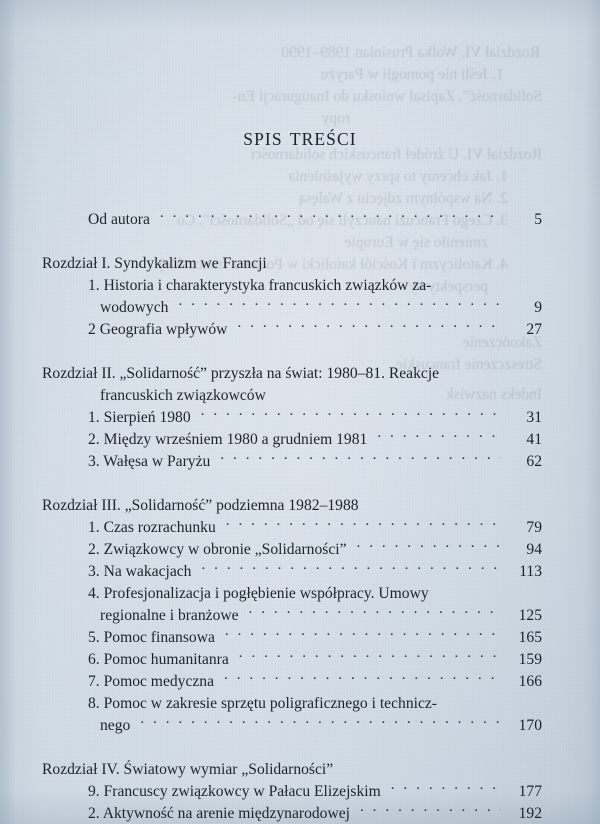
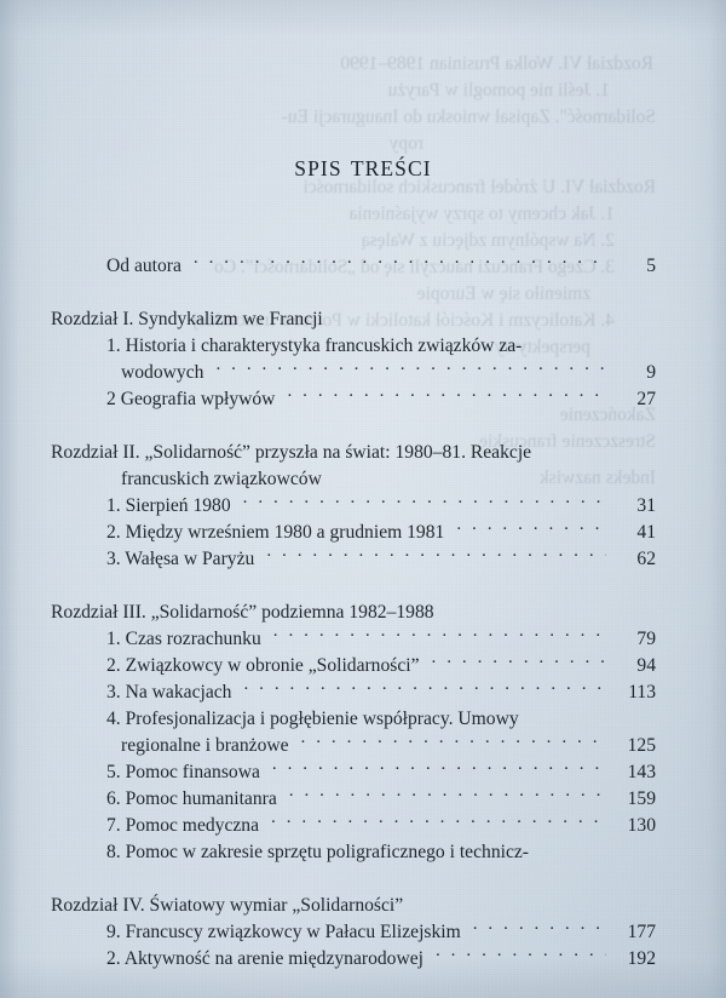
  SPIS TREŚCI
  Od autora
  5
  Rozdział I. Syndykalizm we Francji
  1. Historia i charakterystyka francuskich związków za-
  wodowych
  9
  2 Geografia wpływów
  27
  Rozdział II. „Solidarność” przyszła na świat: 1980–81. Reakcje
  francuskich związkowców
  1. Sierpień 1980
  31
  2. Między wrześniem 1980 a grudniem 1981
  41
  3. Wałęsa w Paryżu
  62
  Rozdział III. „Solidarność” podziemna 1982–1988
  1. Czas rozrachunku
  79
  2. Związkowcy w obronie „Solidarności”
  94
  3. Na wakacjach
  113
  4. Profesjonalizacja i pogłębienie współpracy. Umowy
  regionalne i branżowe
  125
  5. Pomoc finansowa
- 165
+ 143
  6. Pomoc humanitanra
  159
  7. Pomoc medyczna
- 166
+ 130
  8. Pomoc w zakresie sprzętu poligraficznego i technicz-
- nego
- 170
  Rozdział IV. Światowy wymiar „Solidarności”
  9. Francuscy związkowcy w Pałacu Elizejskim
  177
  2. Aktywność na arenie międzynarodowej
  192
